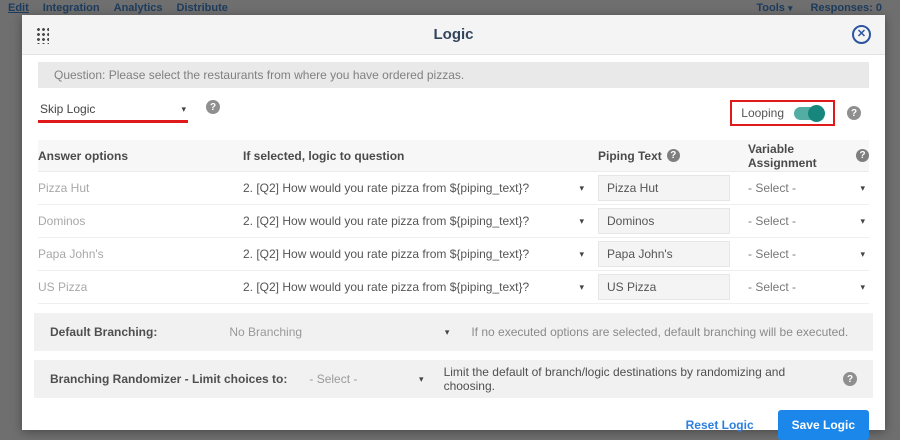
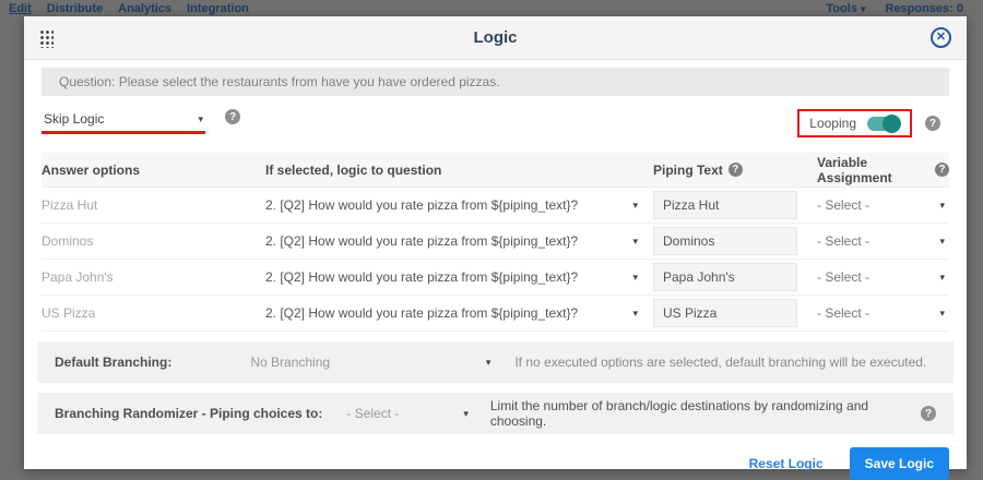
  Edit
- Integration
+ Distribute
  Analytics
- Distribute
+ Integration
  Tools ▾
  Responses: 0
  Logic
  ✕
- Question: Please select the restaurants from where you have ordered pizzas.
+ Question: Please select the restaurants from have you have ordered pizzas.
  Skip Logic
  ▾
  ?
  Looping
  ?
  Answer options
  If selected, logic to question
  Piping Text
  ?
  Variable Assignment
  ?
  Pizza Hut
  2. [Q2] How would you rate pizza from ${piping_text}?
  ▾
  Pizza Hut
  - Select -
  ▾
  Dominos
  2. [Q2] How would you rate pizza from ${piping_text}?
  ▾
  Dominos
  - Select -
  ▾
  Papa John's
  2. [Q2] How would you rate pizza from ${piping_text}?
  ▾
  Papa John's
  - Select -
  ▾
  US Pizza
  2. [Q2] How would you rate pizza from ${piping_text}?
  ▾
  US Pizza
  - Select -
  ▾
  Default Branching:
  No Branching
  ▾
  If no executed options are selected, default branching will be executed.
- Branching Randomizer - Limit choices to:
+ Branching Randomizer - Piping choices to:
  - Select -
  ▾
- Limit the default of branch/logic destinations by randomizing and choosing.
+ Limit the number of branch/logic destinations by randomizing and choosing.
  ?
  Reset Logic
  Save Logic
